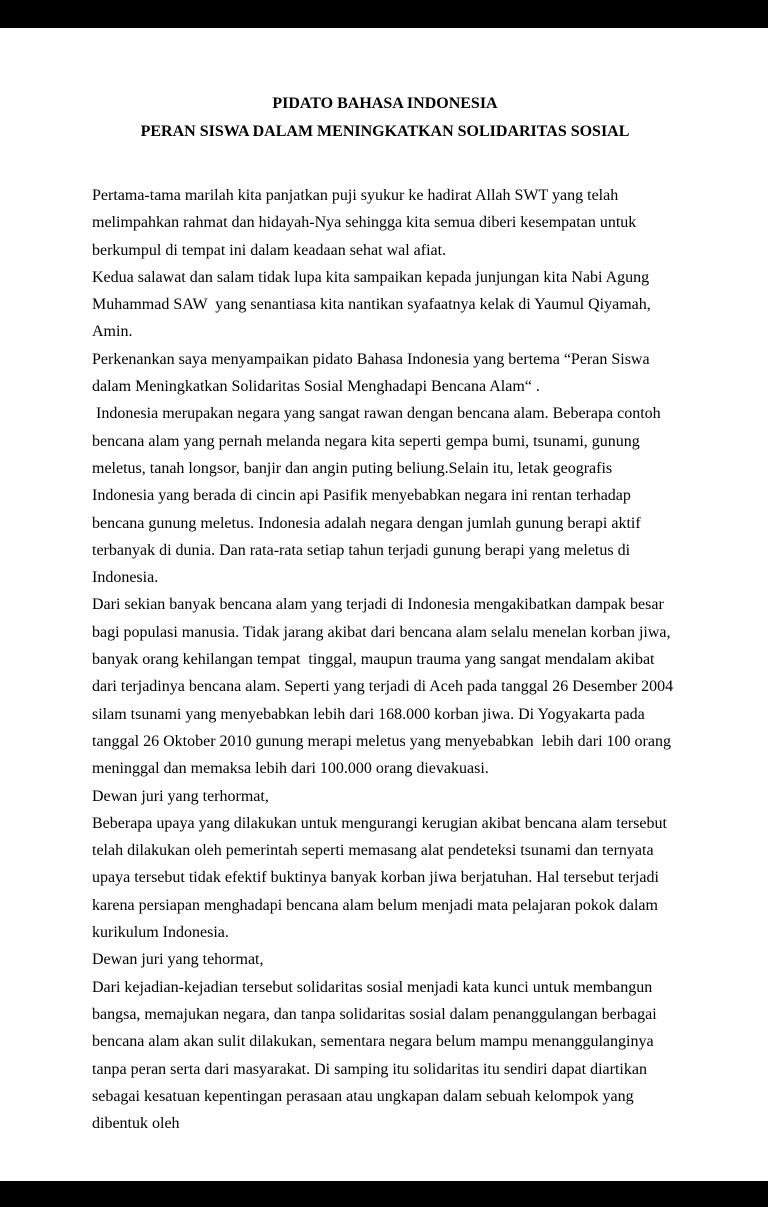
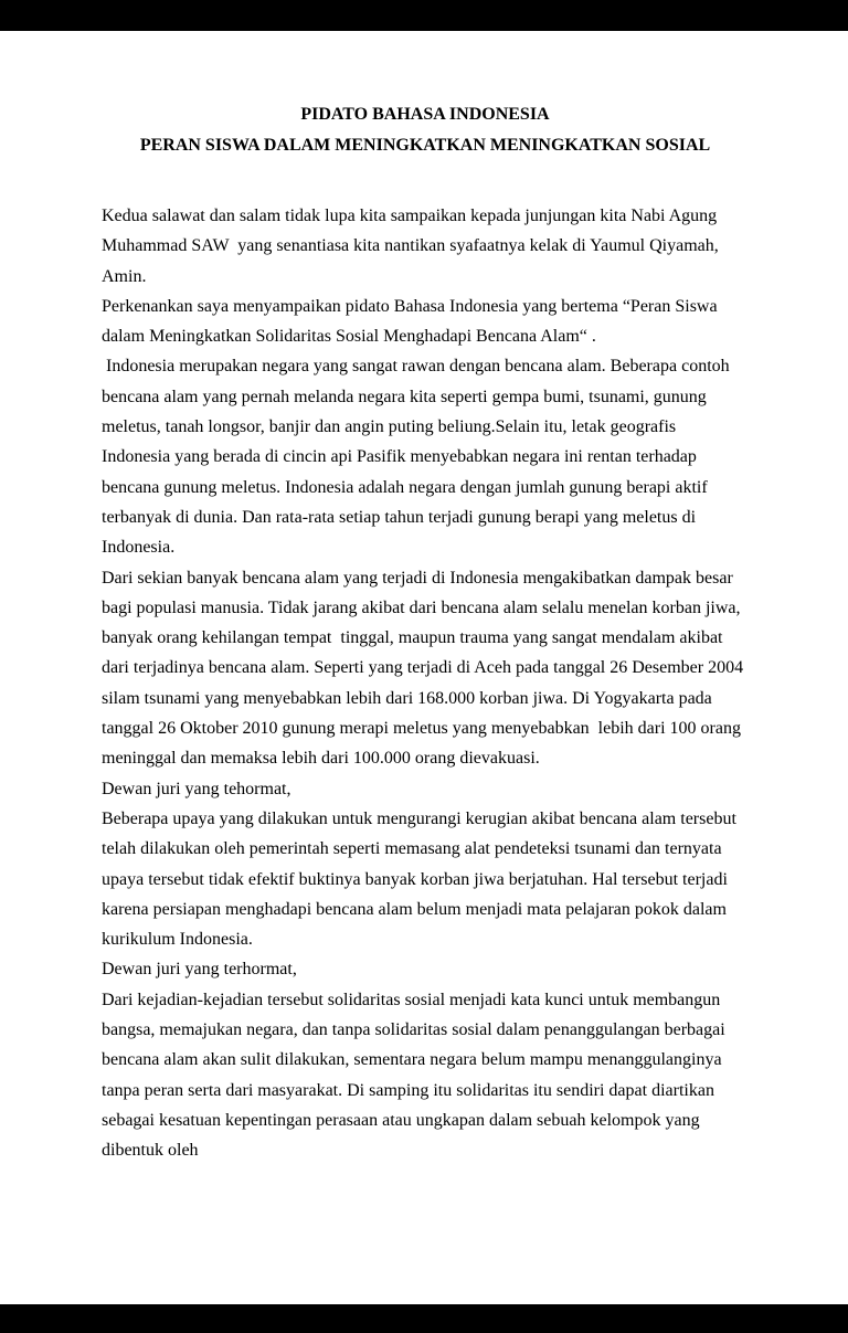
  PIDATO BAHASA INDONESIA
- PERAN SISWA DALAM MENINGKATKAN SOLIDARITAS SOSIAL
+ PERAN SISWA DALAM MENINGKATKAN MENINGKATKAN SOSIAL
- Pertama-tama marilah kita panjatkan puji syukur ke hadirat Allah SWT yang telah melimpahkan rahmat dan hidayah-Nya sehingga kita semua diberi kesempatan untuk berkumpul di tempat ini dalam keadaan sehat wal afiat.
  Kedua salawat dan salam tidak lupa kita sampaikan kepada junjungan kita Nabi Agung Muhammad SAW yang senantiasa kita nantikan syafaatnya kelak di Yaumul Qiyamah, Amin.
  Perkenankan saya menyampaikan pidato Bahasa Indonesia yang bertema “Peran Siswa dalam Meningkatkan Solidaritas Sosial Menghadapi Bencana Alam“ .
  Indonesia merupakan negara yang sangat rawan dengan bencana alam. Beberapa contoh bencana alam yang pernah melanda negara kita seperti gempa bumi, tsunami, gunung meletus, tanah longsor, banjir dan angin puting beliung.Selain itu, letak geografis Indonesia yang berada di cincin api Pasifik menyebabkan negara ini rentan terhadap bencana gunung meletus. Indonesia adalah negara dengan jumlah gunung berapi aktif terbanyak di dunia. Dan rata-rata setiap tahun terjadi gunung berapi yang meletus di Indonesia.
  Dari sekian banyak bencana alam yang terjadi di Indonesia mengakibatkan dampak besar bagi populasi manusia. Tidak jarang akibat dari bencana alam selalu menelan korban jiwa, banyak orang kehilangan tempat tinggal, maupun trauma yang sangat mendalam akibat dari terjadinya bencana alam. Seperti yang terjadi di Aceh pada tanggal 26 Desember 2004 silam tsunami yang menyebabkan lebih dari 168.000 korban jiwa. Di Yogyakarta pada tanggal 26 Oktober 2010 gunung merapi meletus yang menyebabkan lebih dari 100 orang meninggal dan memaksa lebih dari 100.000 orang dievakuasi.
- Dewan juri yang terhormat,
+ Dewan juri yang tehormat,
  Beberapa upaya yang dilakukan untuk mengurangi kerugian akibat bencana alam tersebut telah dilakukan oleh pemerintah seperti memasang alat pendeteksi tsunami dan ternyata upaya tersebut tidak efektif buktinya banyak korban jiwa berjatuhan. Hal tersebut terjadi karena persiapan menghadapi bencana alam belum menjadi mata pelajaran pokok dalam kurikulum Indonesia.
- Dewan juri yang tehormat,
+ Dewan juri yang terhormat,
  Dari kejadian-kejadian tersebut solidaritas sosial menjadi kata kunci untuk membangun bangsa, memajukan negara, dan tanpa solidaritas sosial dalam penanggulangan berbagai bencana alam akan sulit dilakukan, sementara negara belum mampu menanggulanginya tanpa peran serta dari masyarakat. Di samping itu solidaritas itu sendiri dapat diartikan sebagai kesatuan kepentingan perasaan atau ungkapan dalam sebuah kelompok yang dibentuk oleh
